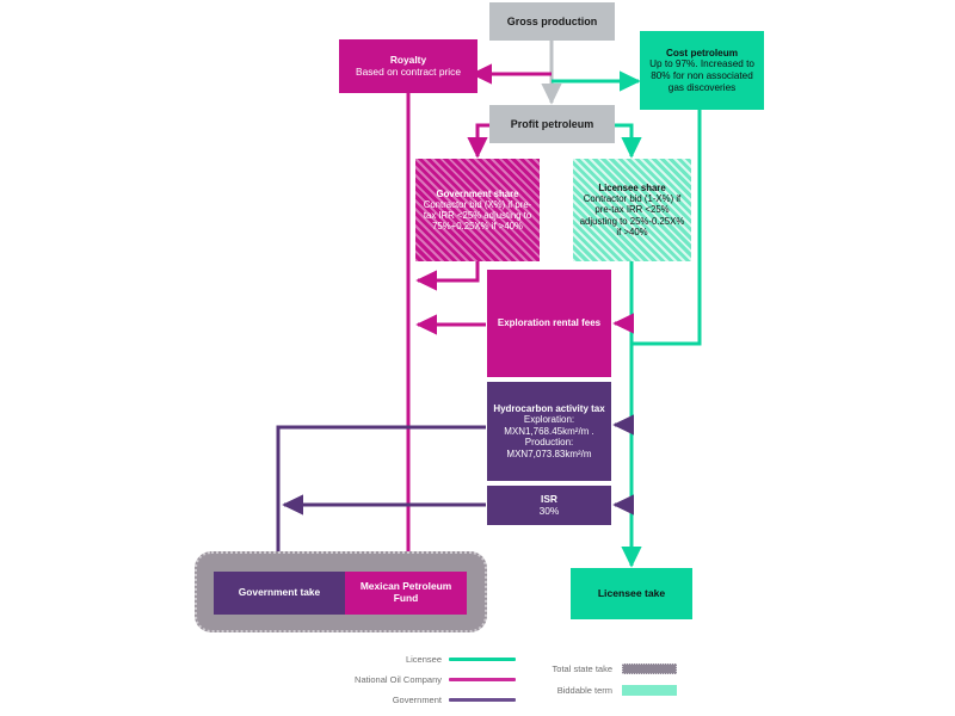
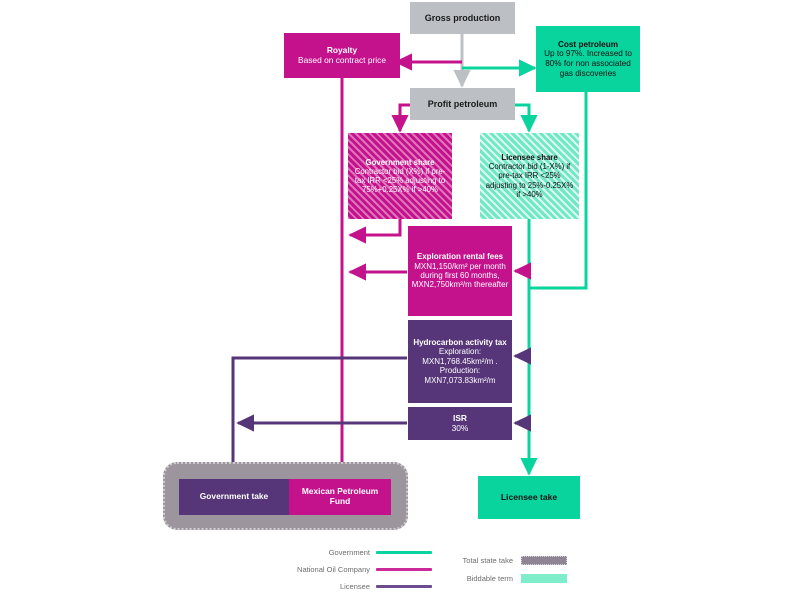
  Gross production
  Cost petroleum
  Up to 97%. Increased to 80% for non associated gas discoveries
  Royalty
  Based on contract price
  Profit petroleum
  Government share
  Contractor bid (X%) if pre-tax IRR <25% adjusting to 75%+0.25X% if >40%
  Licensee share
  Contractor bid (1-X%) if pre-tax IRR <25% adjusting to 25%-0.25X% if >40%
  Exploration rental fees
+ MXN1,150/km² per month during first 60 months, MXN2,750km²/m thereafter
  Hydrocarbon activity tax
  Exploration: MXN1,768.45km²/m . Production: MXN7,073.83km²/m
  ISR
  30%
  Government take
  Mexican Petroleum Fund
  Licensee take
- Licensee
+ Government
  National Oil Company
- Government
+ Licensee
  Total state take
  Biddable term
